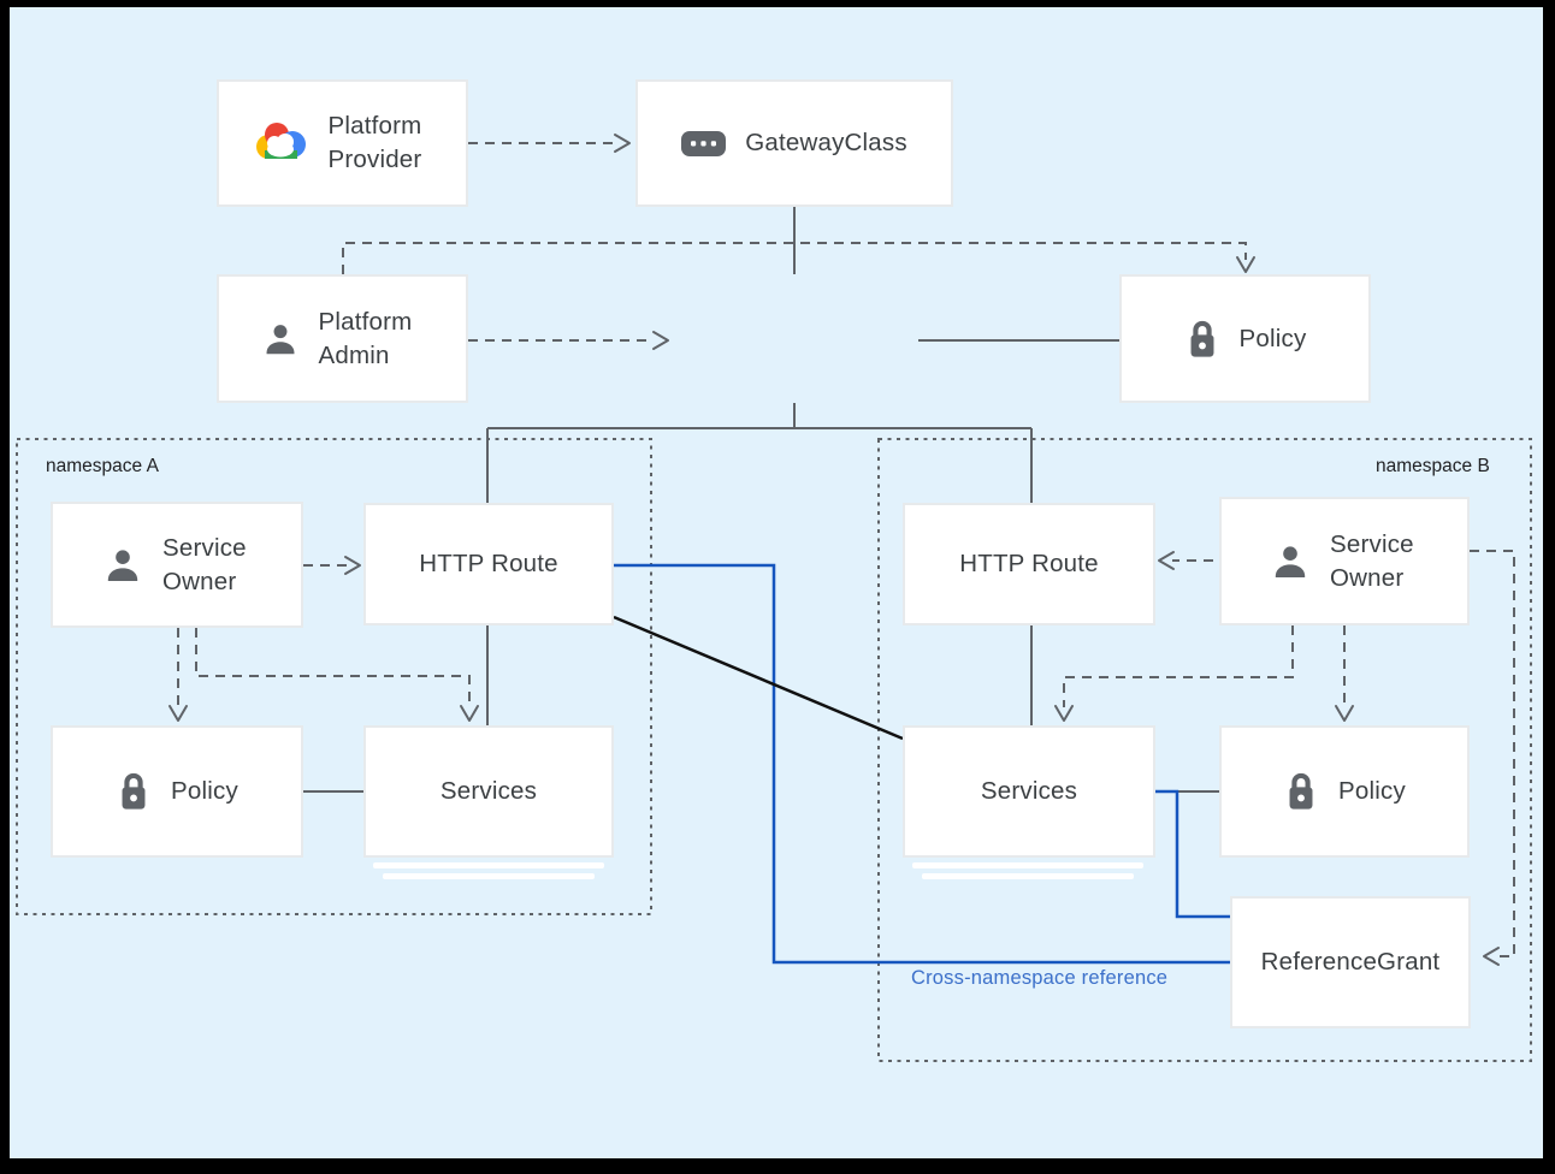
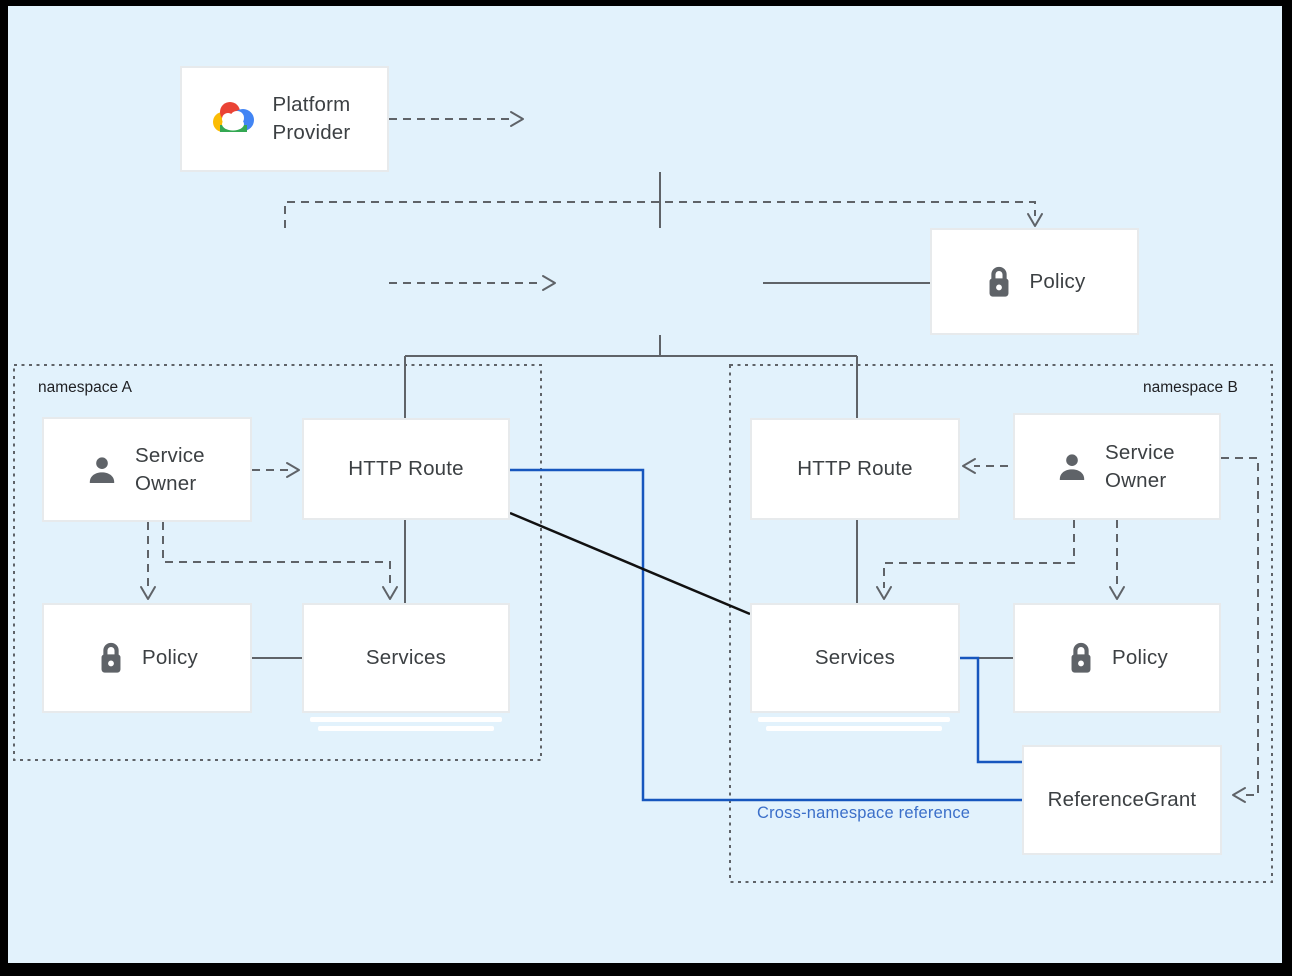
  namespace A
  namespace B
  Platform Provider
- GatewayClass
- Platform Admin
  Policy
  Service Owner
  HTTP Route
  Policy
  Services
  HTTP Route
  Service Owner
  Services
  Policy
  ReferenceGrant
  Cross-namespace reference
